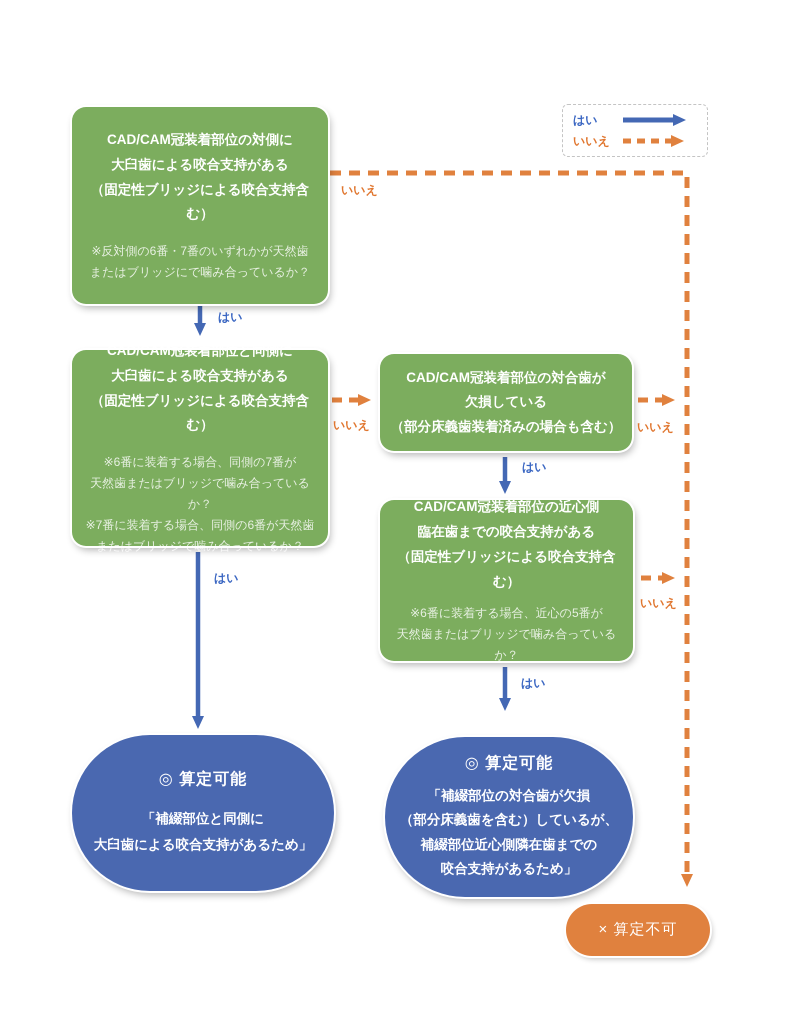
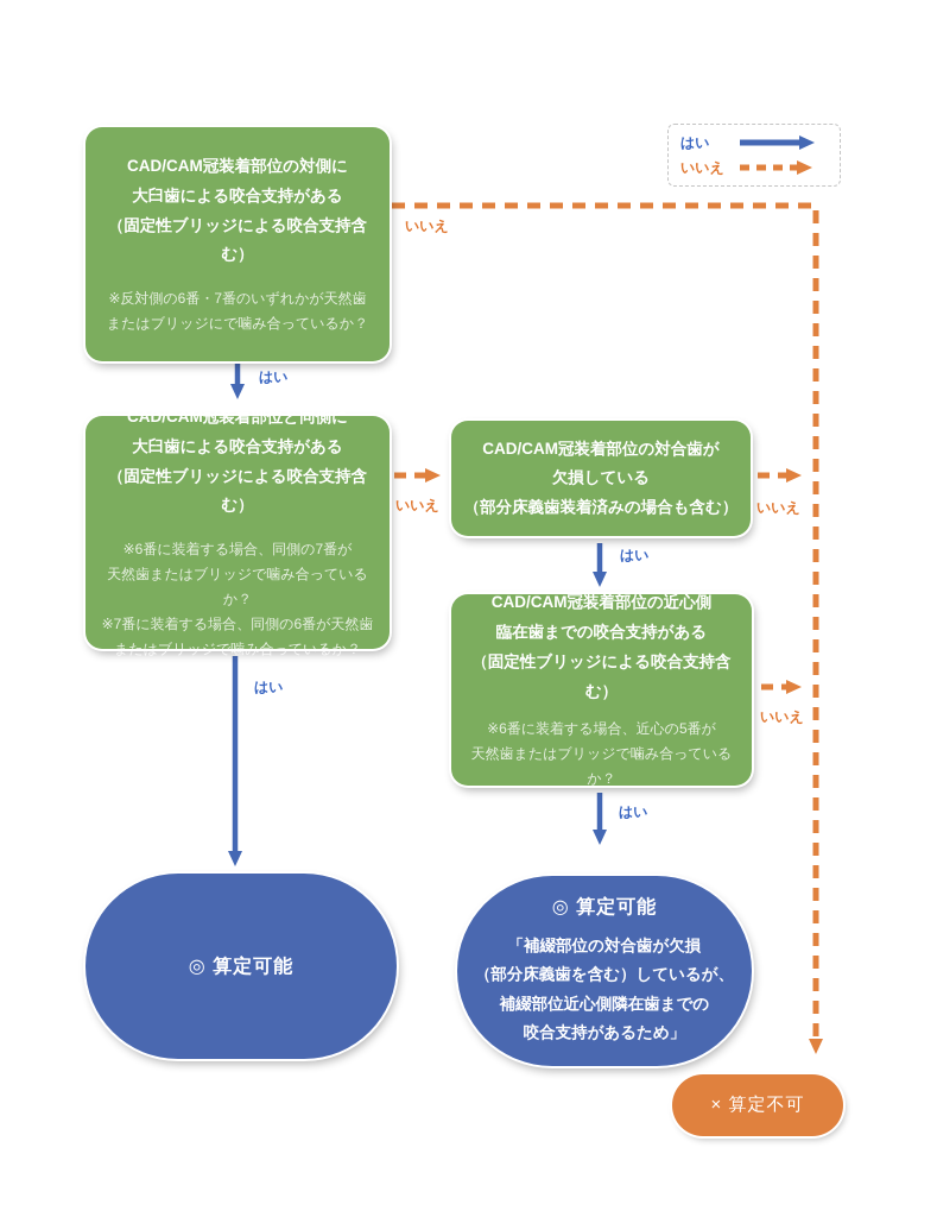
  はい
  いいえ
  CAD/CAM冠装着部位の対側に
  大臼歯による咬合支持がある
  （固定性ブリッジによる咬合支持含む）
  ※反対側の6番・7番のいずれかが天然歯
  またはブリッジにで噛み合っているか？
  CAD/CAM冠装着部位と同側に
  大臼歯による咬合支持がある
  （固定性ブリッジによる咬合支持含む）
  ※6番に装着する場合、同側の7番が
  天然歯またはブリッジで噛み合っているか？
  ※7番に装着する場合、同側の6番が天然歯
  またはブリッジで噛み合っているか？
  CAD/CAM冠装着部位の対合歯が
  欠損している
  （部分床義歯装着済みの場合も含む）
  CAD/CAM冠装着部位の近心側
  臨在歯までの咬合支持がある
  （固定性ブリッジによる咬合支持含む）
  ※6番に装着する場合、近心の5番が
  天然歯またはブリッジで噛み合っているか？
  ◎ 算定可能
- 「補綴部位と同側に
- 大臼歯による咬合支持があるため」
  ◎ 算定可能
  「補綴部位の対合歯が欠損
  （部分床義歯を含む）しているが、
  補綴部位近心側隣在歯までの
  咬合支持があるため」
  × 算定不可
  はい
  いいえ
  いいえ
  いいえ
  はい
  いいえ
  はい
  はい
